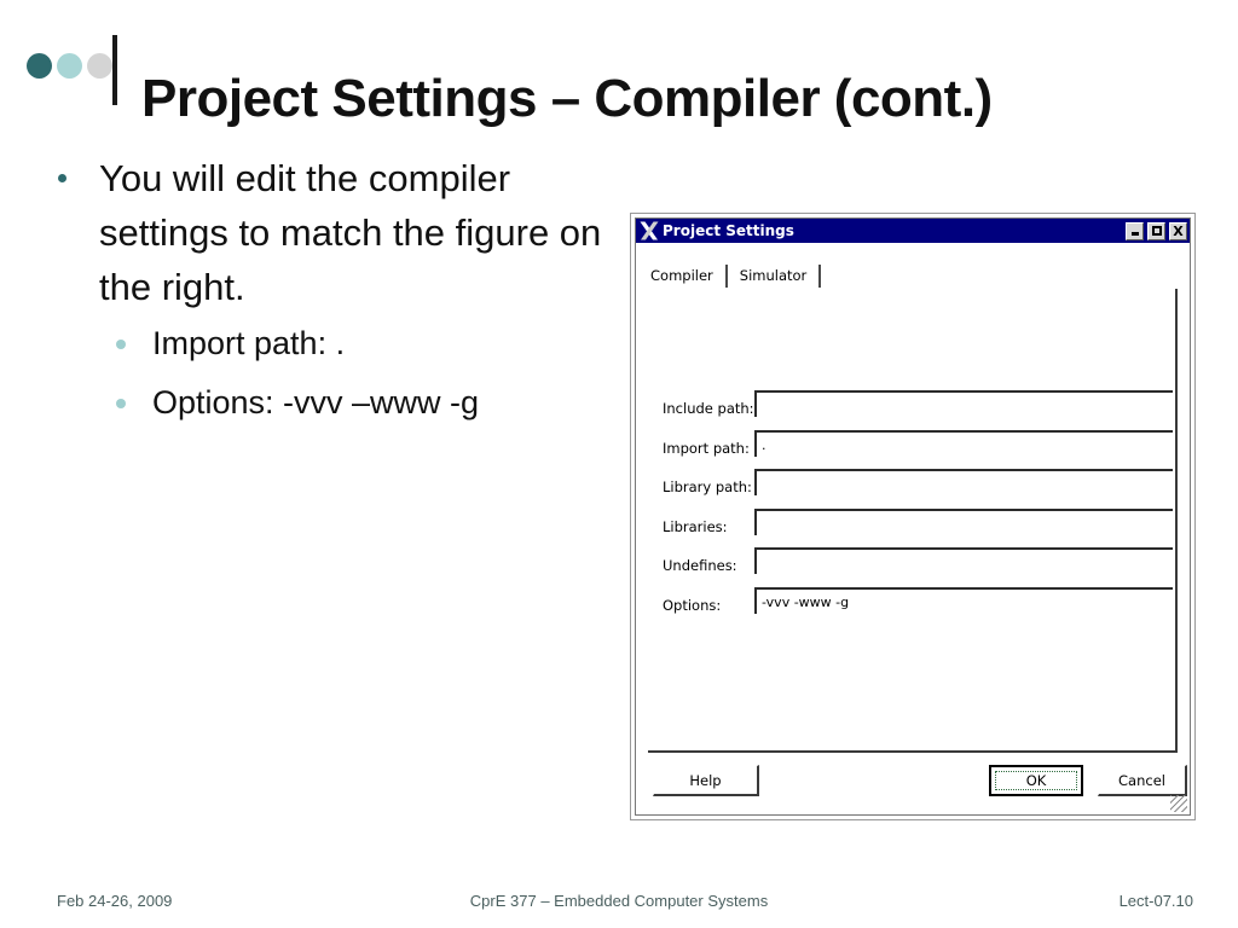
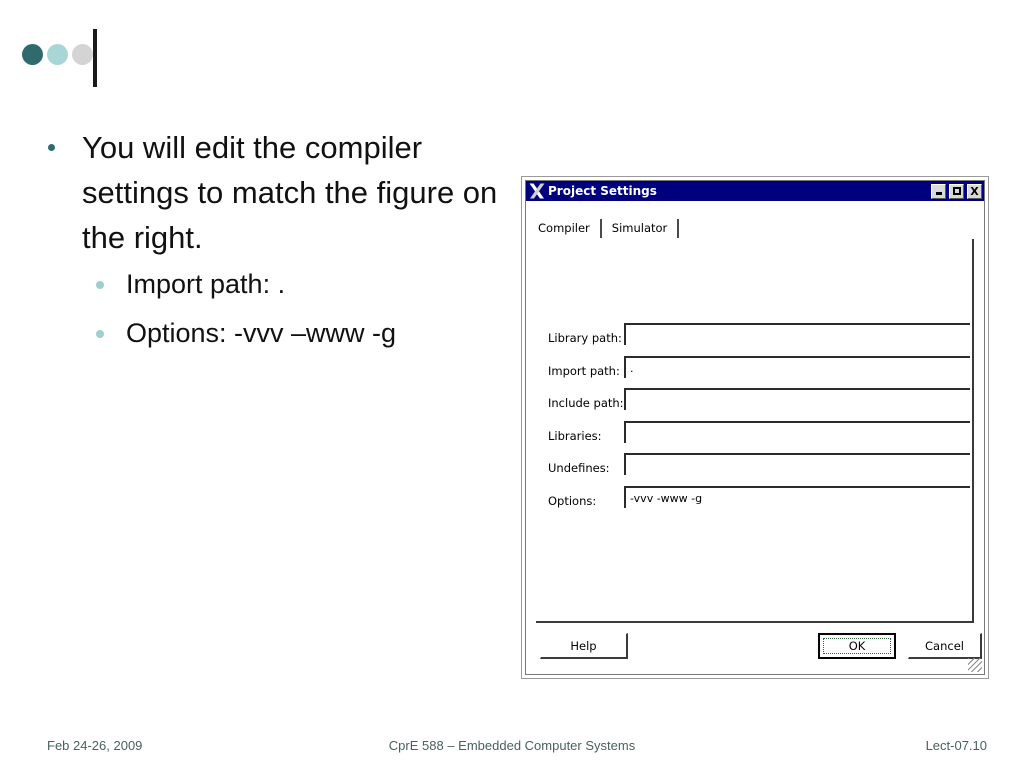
- Project Settings – Compiler (cont.)
  You will edit the compiler settings to match the figure on the right.
  Import path: .
  Options: -vvv –www -g
  Project Settings
  X
  Compiler
  Simulator
- Include path:
+ Library path:
  Import path:
  .
- Library path:
+ Include path:
  Libraries:
  Undefines:
  Options:
  -vvv -www -g
  Help
  OK
  Cancel
  Feb 24-26, 2009
- CprE 377 – Embedded Computer Systems
+ CprE 588 – Embedded Computer Systems
  Lect-07.10
